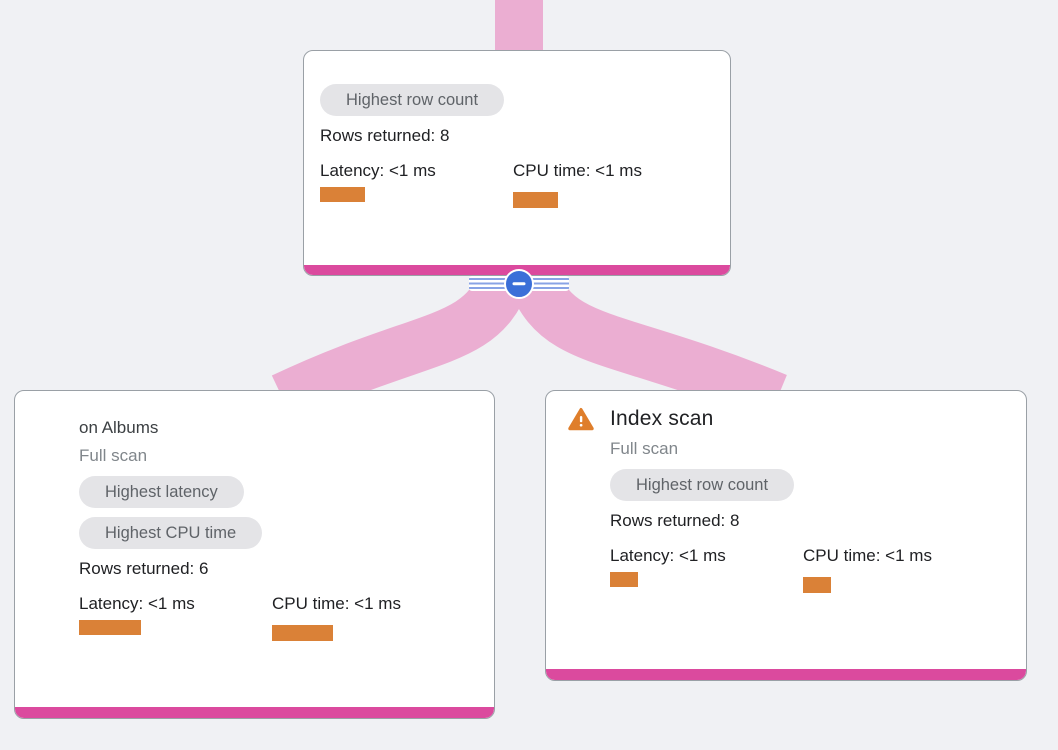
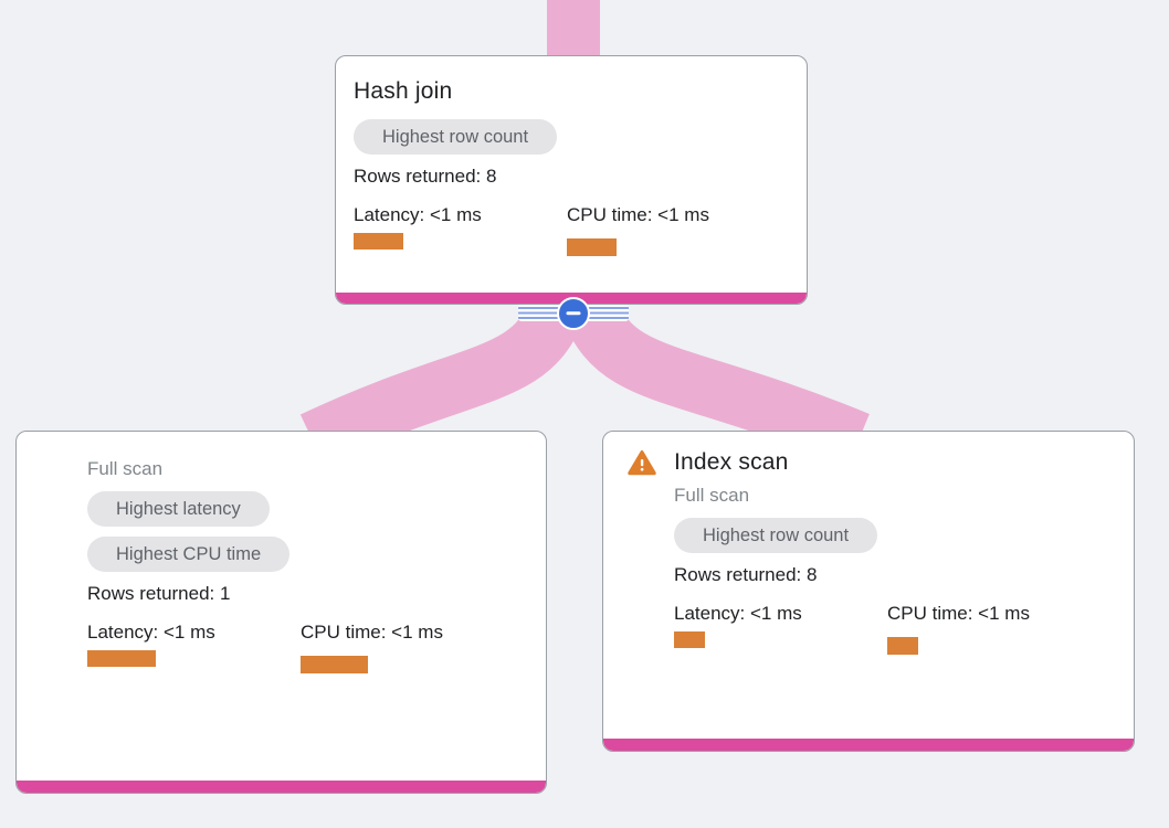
+ Hash join
  Highest row count
  Rows returned: 8
  Latency: <1 ms
  CPU time: <1 ms
- on Albums
  Full scan
  Highest latency
  Highest CPU time
- Rows returned: 6
+ Rows returned: 1
  Latency: <1 ms
  CPU time: <1 ms
  Index scan
  Full scan
  Highest row count
  Rows returned: 8
  Latency: <1 ms
  CPU time: <1 ms
